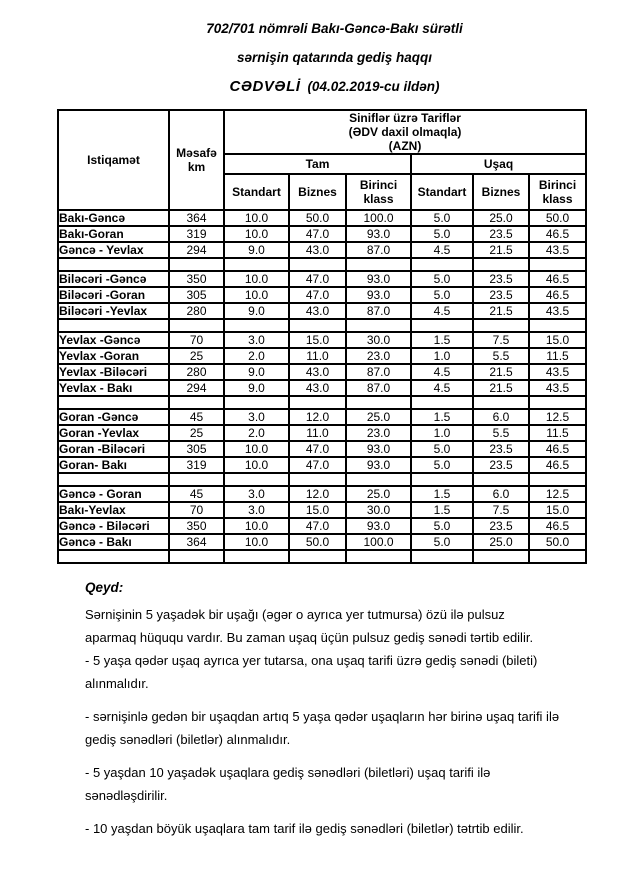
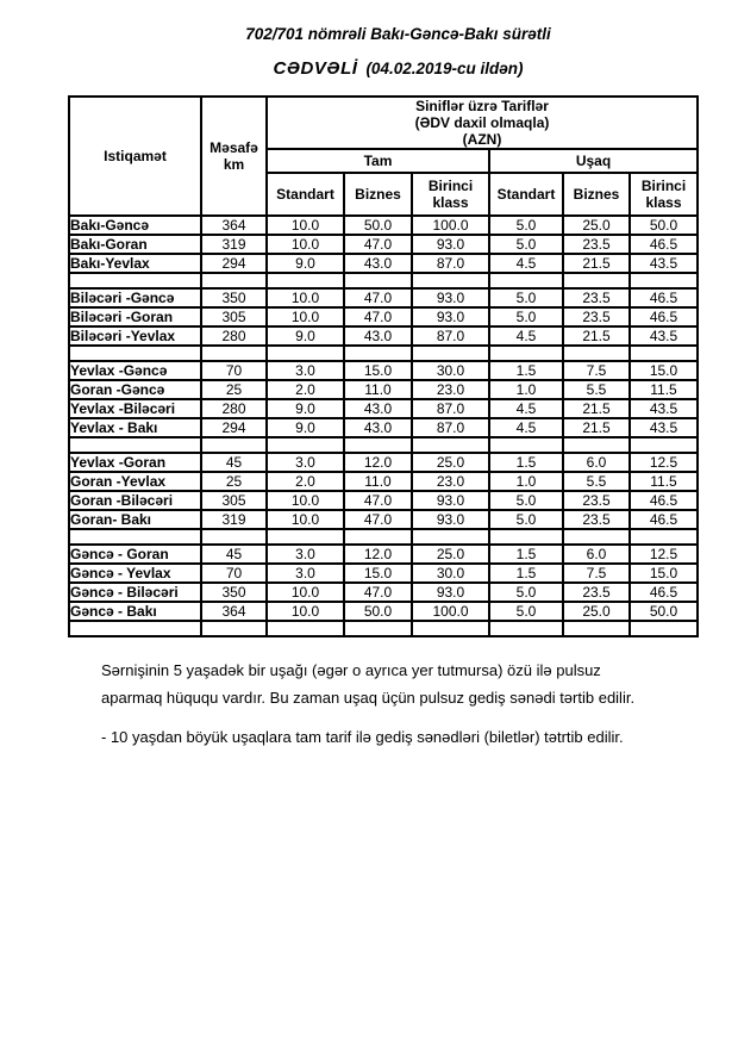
  702/701 nömrəli Bakı-Gəncə-Bakı sürətli
- sərnişin qatarında gediş haqqı
  CƏDVƏLİ (04.02.2019-cu ildən)
  Istiqamət	Məsafə km	Siniflər üzrə Tariflər (ƏDV daxil olmaqla) (AZN)
  Tam	Uşaq
  Standart	Biznes	Birinci klass	Standart	Biznes	Birinci klass
  Bakı-Gəncə	364	10.0	50.0	100.0	5.0	25.0	50.0
  Bakı-Goran	319	10.0	47.0	93.0	5.0	23.5	46.5
- Gəncə - Yevlax	294	9.0	43.0	87.0	4.5	21.5	43.5
+ Bakı-Yevlax	294	9.0	43.0	87.0	4.5	21.5	43.5
  Biləcəri -Gəncə	350	10.0	47.0	93.0	5.0	23.5	46.5
  Biləcəri -Goran	305	10.0	47.0	93.0	5.0	23.5	46.5
  Biləcəri -Yevlax	280	9.0	43.0	87.0	4.5	21.5	43.5
  Yevlax -Gəncə	70	3.0	15.0	30.0	1.5	7.5	15.0
- Yevlax -Goran	25	2.0	11.0	23.0	1.0	5.5	11.5
+ Goran -Gəncə	25	2.0	11.0	23.0	1.0	5.5	11.5
  Yevlax -Biləcəri	280	9.0	43.0	87.0	4.5	21.5	43.5
  Yevlax - Bakı	294	9.0	43.0	87.0	4.5	21.5	43.5
- Goran -Gəncə	45	3.0	12.0	25.0	1.5	6.0	12.5
+ Yevlax -Goran	45	3.0	12.0	25.0	1.5	6.0	12.5
  Goran -Yevlax	25	2.0	11.0	23.0	1.0	5.5	11.5
  Goran -Biləcəri	305	10.0	47.0	93.0	5.0	23.5	46.5
  Goran- Bakı	319	10.0	47.0	93.0	5.0	23.5	46.5
  Gəncə - Goran	45	3.0	12.0	25.0	1.5	6.0	12.5
- Bakı-Yevlax	70	3.0	15.0	30.0	1.5	7.5	15.0
+ Gəncə - Yevlax	70	3.0	15.0	30.0	1.5	7.5	15.0
  Gəncə - Biləcəri	350	10.0	47.0	93.0	5.0	23.5	46.5
  Gəncə - Bakı	364	10.0	50.0	100.0	5.0	25.0	50.0
- Qeyd:
  Sərnişinin 5 yaşadək bir uşağı (əgər o ayrıca yer tutmursa) özü ilə pulsuz
  aparmaq hüququ vardır. Bu zaman uşaq üçün pulsuz gediş sənədi tərtib edilir.
- - 5 yaşa qədər uşaq ayrıca yer tutarsa, ona uşaq tarifi üzrə gediş sənədi (bileti)
- alınmalıdır.
- - sərnişinlə gedən bir uşaqdan artıq 5 yaşa qədər uşaqların hər birinə uşaq tarifi ilə
- gediş sənədləri (biletlər) alınmalıdır.
- - 5 yaşdan 10 yaşadək uşaqlara gediş sənədləri (biletləri) uşaq tarifi ilə
- sənədləşdirilir.
  - 10 yaşdan böyük uşaqlara tam tarif ilə gediş sənədləri (biletlər) tətrtib edilir.
